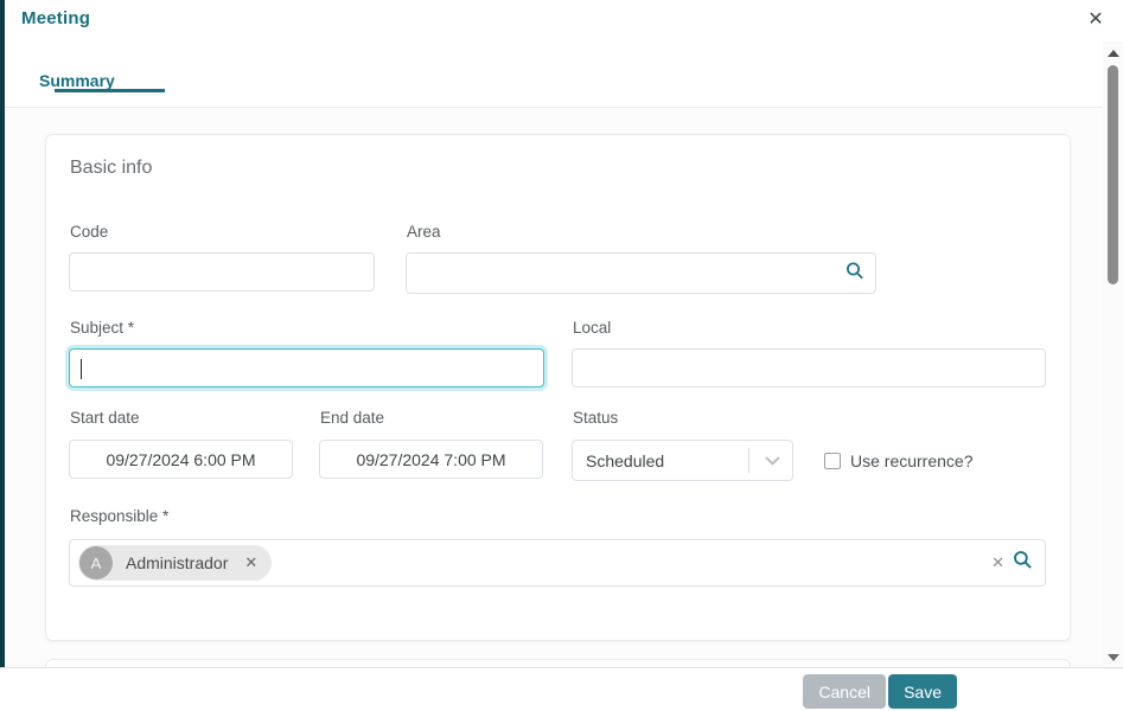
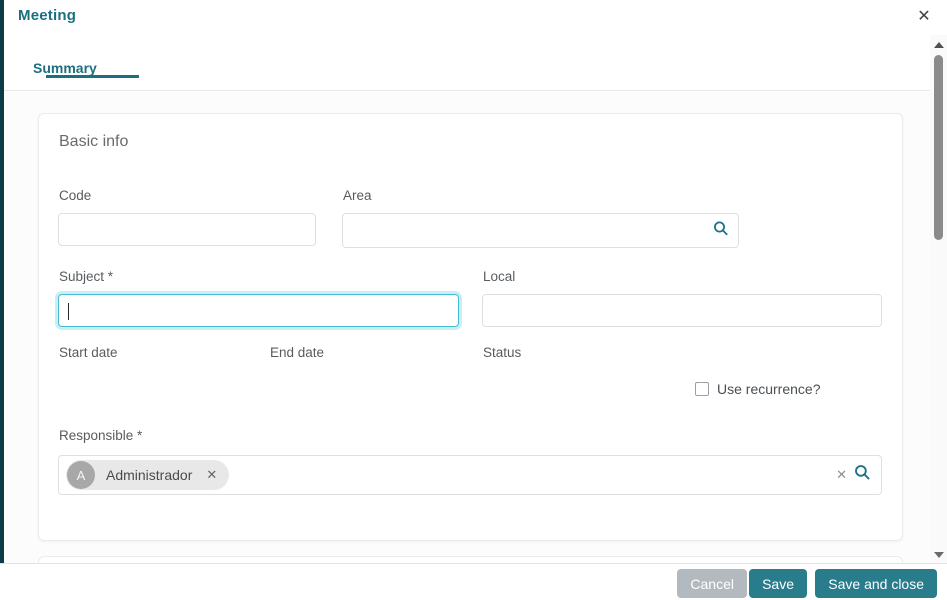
  Meeting
  ✕
  Summary
  Basic info
  Code
  Area
  Subject *
  Local
  Start date
- 09/27/2024 6:00 PM
  End date
- 09/27/2024 7:00 PM
  Status
- Scheduled
  Use recurrence?
  Responsible *
  A
  Administrador
  ✕
  ✕
  Cancel
  Save
+ Save and close
